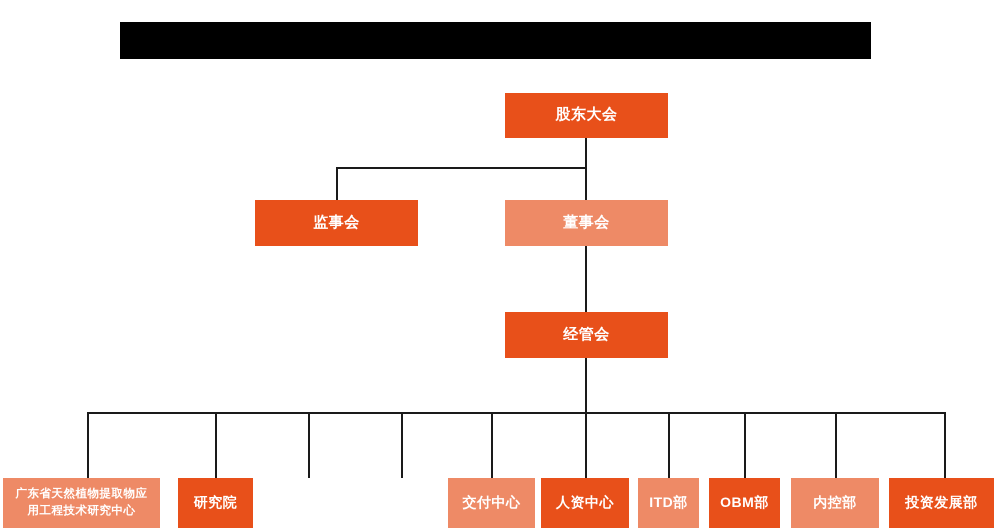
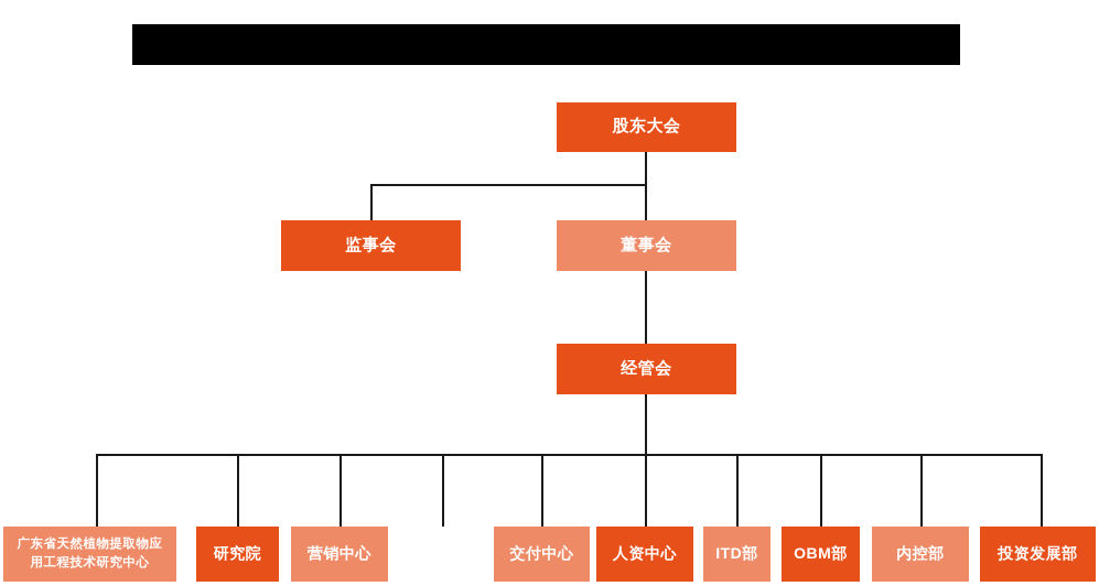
  股东大会
  监事会
  董事会
  经管会
  广东省天然植物提取物应
  用工程技术研究中心
  研究院
+ 营销中心
  交付中心
  人资中心
  ITD部
  OBM部
  内控部
  投资发展部
